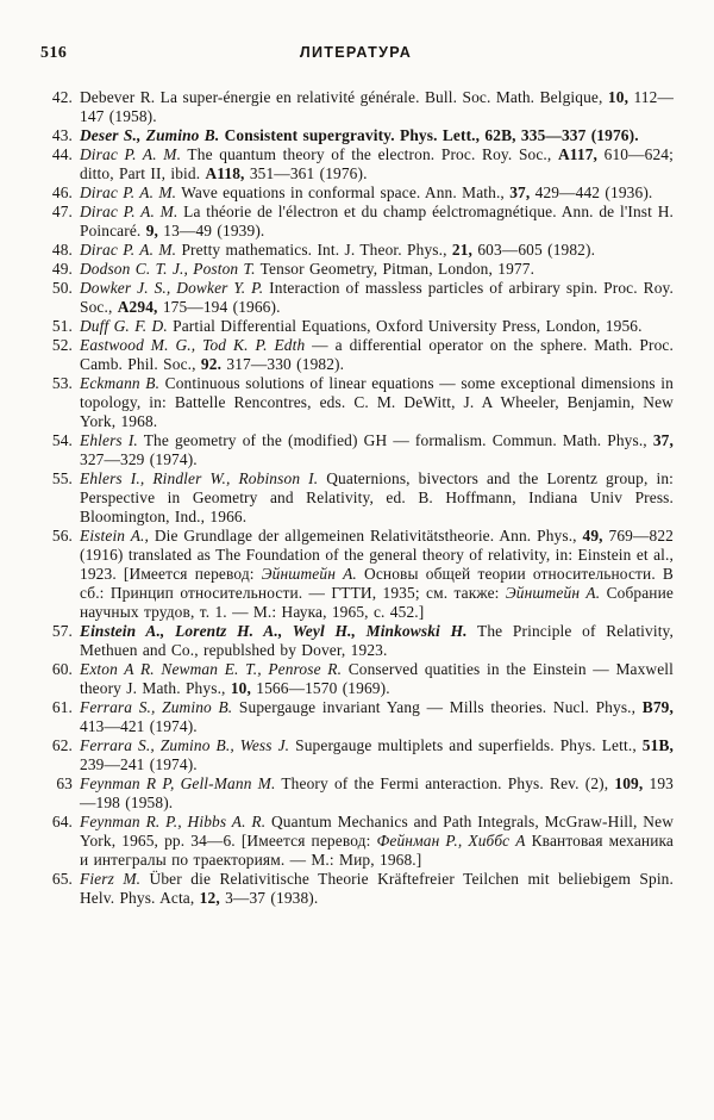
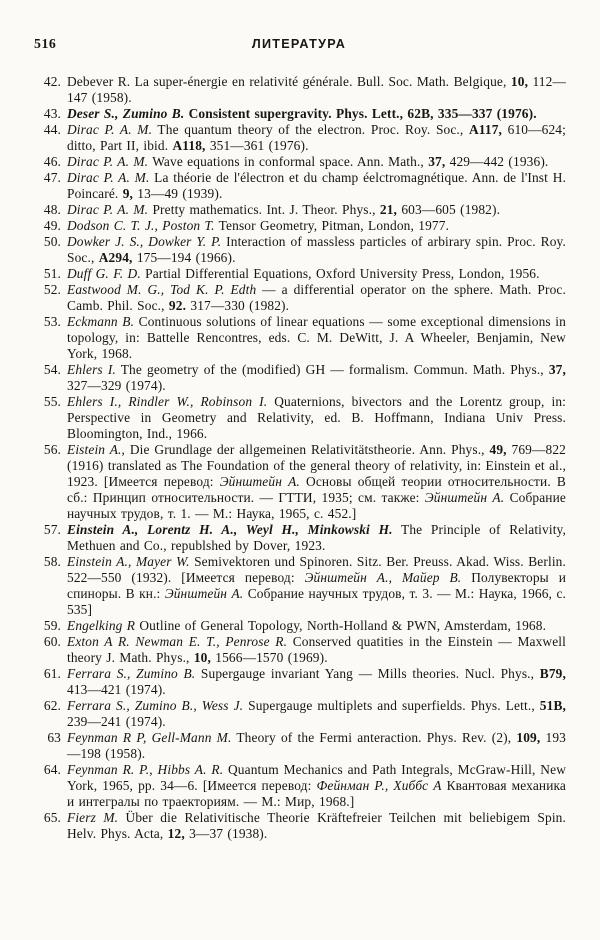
  516
  ЛИТЕРАТУРА
  42.
  Debever R. La super-énergie en relativité générale. Bull. Soc. Math. Belgique, 10, 112—147 (1958).
  43.
  Deser S., Zumino B. Consistent supergravity. Phys. Lett., 62B, 335—337 (1976).
  44.
  Dirac P. A. M. The quantum theory of the electron. Proc. Roy. Soc., A117, 610—624; ditto, Part II, ibid. A118, 351—361 (1976).
  46.
  Dirac P. A. M. Wave equations in conformal space. Ann. Math., 37, 429—442 (1936).
  47.
  Dirac P. A. M. La théorie de l'électron et du champ éelctromagnétique. Ann. de l'Inst H. Poincaré. 9, 13—49 (1939).
  48.
  Dirac P. A. M. Pretty mathematics. Int. J. Theor. Phys., 21, 603—605 (1982).
  49.
  Dodson C. T. J., Poston T. Tensor Geometry, Pitman, London, 1977.
  50.
  Dowker J. S., Dowker Y. P. Interaction of massless particles of arbirary spin. Proc. Roy. Soc., A294, 175—194 (1966).
  51.
  Duff G. F. D. Partial Differential Equations, Oxford University Press, London, 1956.
  52.
  Eastwood M. G., Tod K. P. Edth — a differential operator on the sphere. Math. Proc. Camb. Phil. Soc., 92. 317—330 (1982).
  53.
  Eckmann B. Continuous solutions of linear equations — some exceptional dimensions in topology, in: Battelle Rencontres, eds. C. M. DeWitt, J. A Wheeler, Benjamin, New York, 1968.
  54.
  Ehlers I. The geometry of the (modified) GH — formalism. Commun. Math. Phys., 37, 327—329 (1974).
  55.
  Ehlers I., Rindler W., Robinson I. Quaternions, bivectors and the Lorentz group, in: Perspective in Geometry and Relativity, ed. B. Hoffmann, Indiana Univ Press. Bloomington, Ind., 1966.
  56.
  Eistein A., Die Grundlage der allgemeinen Relativitätstheorie. Ann. Phys., 49, 769—822 (1916) translated as The Foundation of the general theory of relativity, in: Einstein et al., 1923. [Имеется перевод: Эйнштейн А. Основы общей теории относительности. В сб.: Принцип относительности. — ГТТИ, 1935; см. также: Эйнштейн А. Собрание научных трудов, т. 1. — М.: Наука, 1965, с. 452.]
  57.
  Einstein A., Lorentz H. A., Weyl H., Minkowski H. The Principle of Relativity, Methuen and Co., republshed by Dover, 1923.
+ 58.
+ Einstein A., Mayer W. Semivektoren und Spinoren. Sitz. Ber. Preuss. Akad. Wiss. Berlin. 522—550 (1932). [Имеется перевод: Эйнштейн А., Майер В. Полувекторы и спиноры. В кн.: Эйнштейн А. Собрание научных трудов, т. 3. — М.: Наука, 1966, с. 535]
+ 59.
+ Engelking R Outline of General Topology, North-Holland & PWN, Amsterdam, 1968.
  60.
  Exton A R. Newman E. T., Penrose R. Conserved quatities in the Einstein — Maxwell theory J. Math. Phys., 10, 1566—1570 (1969).
  61.
  Ferrara S., Zumino B. Supergauge invariant Yang — Mills theories. Nucl. Phys., B79, 413—421 (1974).
  62.
  Ferrara S., Zumino B., Wess J. Supergauge multiplets and superfields. Phys. Lett., 51B, 239—241 (1974).
  63
  Feynman R P, Gell-Mann M. Theory of the Fermi anteraction. Phys. Rev. (2), 109, 193—198 (1958).
  64.
  Feynman R. P., Hibbs A. R. Quantum Mechanics and Path Integrals, McGraw-Hill, New York, 1965, pp. 34—6. [Имеется перевод: Фейнман Р., Хиббс А Квантовая механика и интегралы по траекториям. — М.: Мир, 1968.]
  65.
  Fierz M. Über die Relativitische Theorie Kräftefreier Teilchen mit beliebigem Spin. Helv. Phys. Acta, 12, 3—37 (1938).
